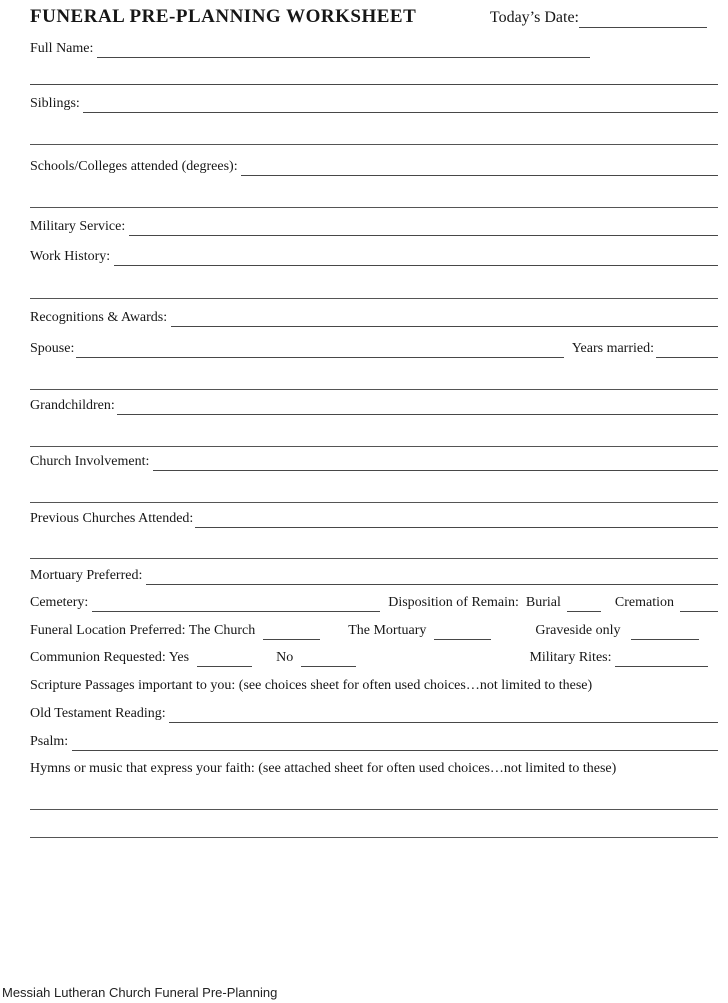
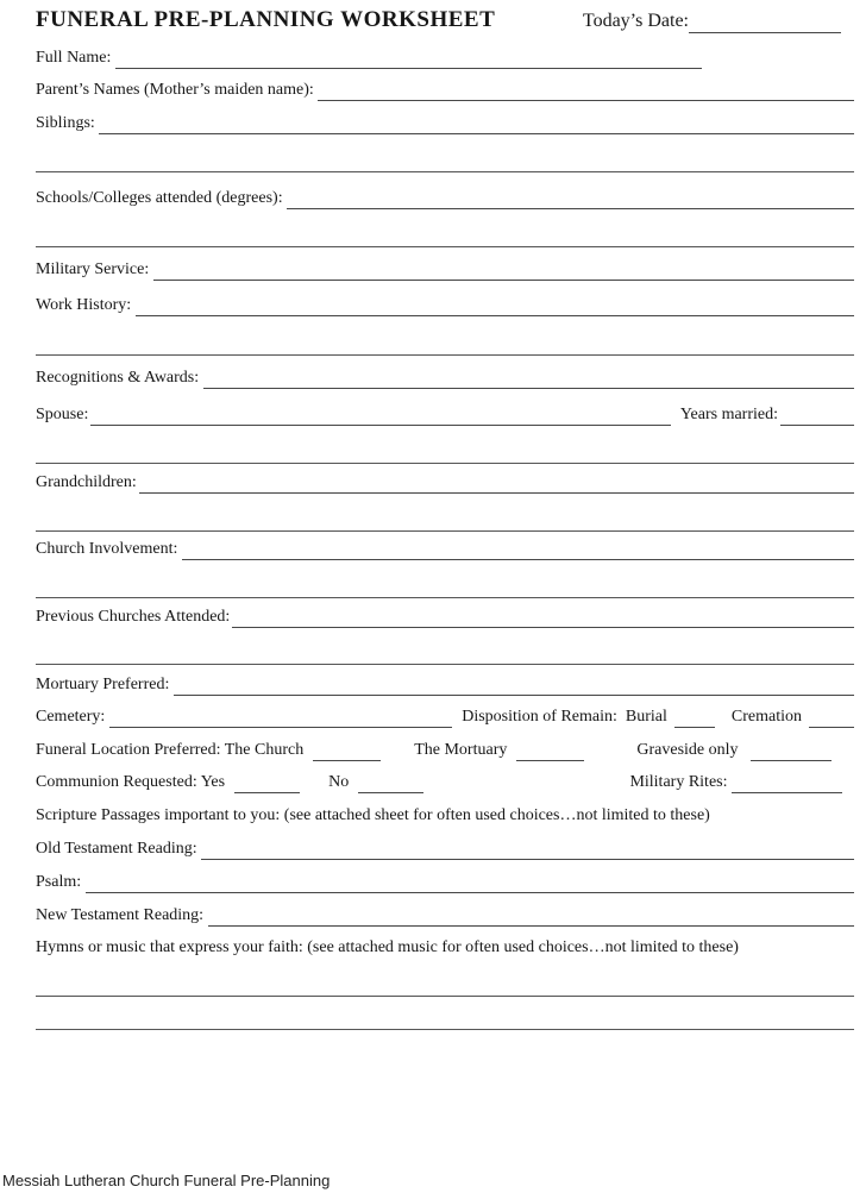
  FUNERAL PRE-PLANNING WORKSHEET
  Today’s Date:
  Full Name:
+ Parent’s Names (Mother’s maiden name):
  Siblings:
  Schools/Colleges attended (degrees):
  Military Service:
  Work History:
  Recognitions & Awards:
  Spouse:
  Years married:
  Grandchildren:
  Church Involvement:
  Previous Churches Attended:
  Mortuary Preferred:
  Cemetery:
  Disposition of Remain: Burial
  Cremation
  Funeral Location Preferred: The Church
  The Mortuary
  Graveside only
  Communion Requested: Yes
  No
  Military Rites:
- Scripture Passages important to you: (see choices sheet for often used choices…not limited to these)
+ Scripture Passages important to you: (see attached sheet for often used choices…not limited to these)
  Old Testament Reading:
  Psalm:
+ New Testament Reading:
- Hymns or music that express your faith: (see attached sheet for often used choices…not limited to these)
+ Hymns or music that express your faith: (see attached music for often used choices…not limited to these)
  Messiah Lutheran Church Funeral Pre-Planning
